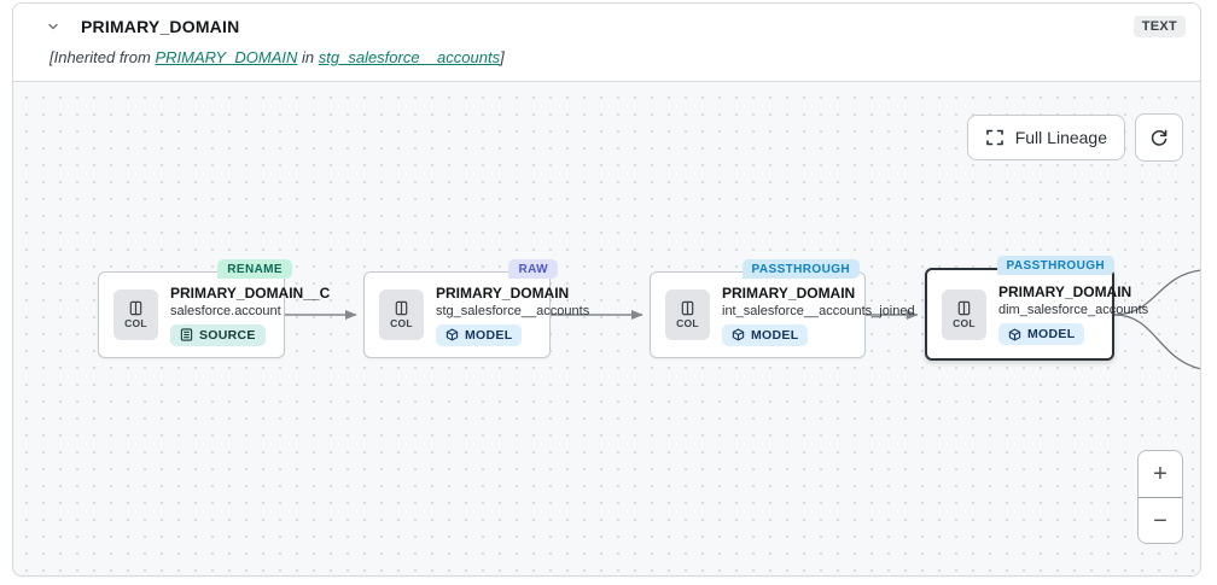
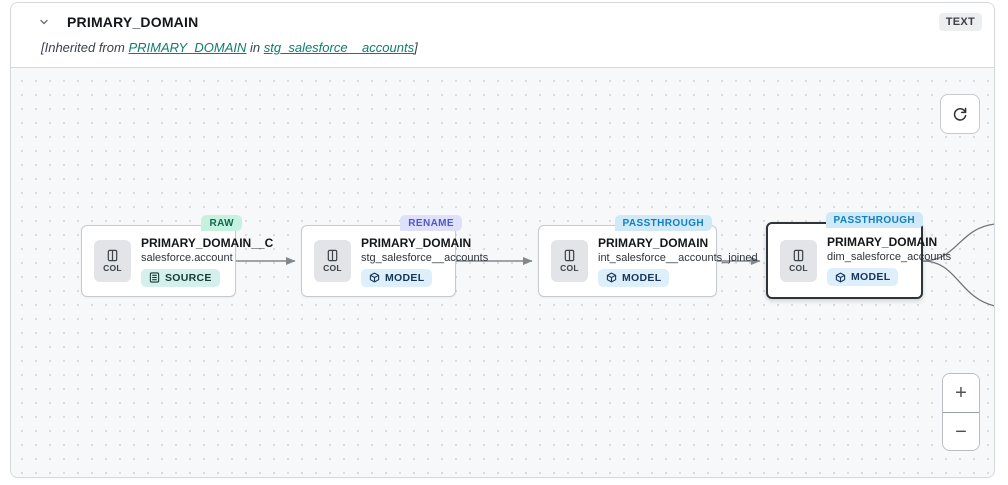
  PRIMARY_DOMAIN
  TEXT
  [Inherited from PRIMARY_DOMAIN in stg_salesforce__accounts]
- Full Lineage
- RENAME
+ RAW
  COL
  PRIMARY_DOMAIN__C
  salesforce.account
  SOURCE
- RAW
+ RENAME
  COL
  PRIMARY_DOMAIN
  stg_salesforce__accounts
  MODEL
  PASSTHROUGH
  COL
  PRIMARY_DOMAIN
  int_salesforce__accounts_joined
  MODEL
  PASSTHROUGH
  COL
  PRIMARY_DOMAIN
  dim_salesforce_accounts
  MODEL
  +
  −
